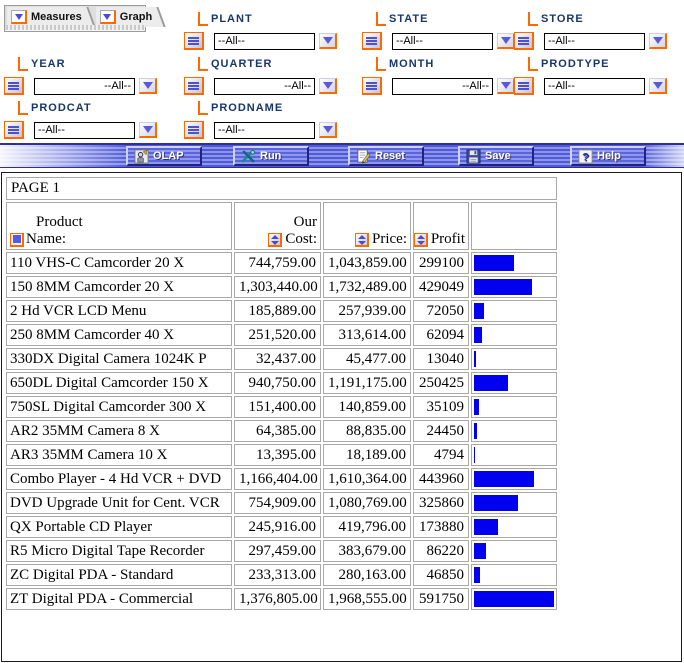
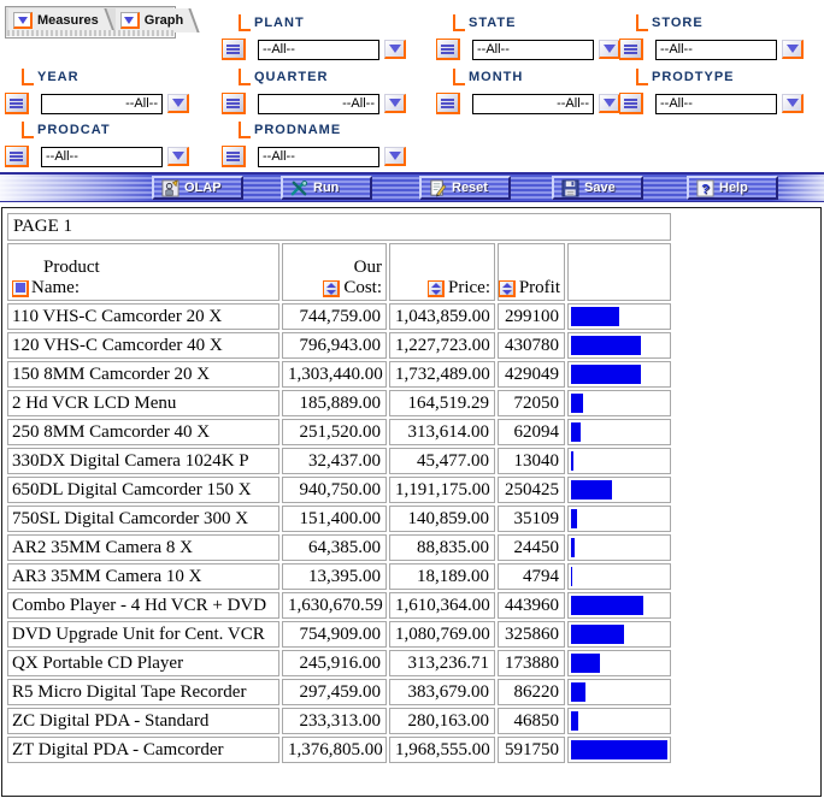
  Measures
  Graph
  PLANT
  --All--
  STATE
  --All--
  STORE
  --All--
  YEAR
  --All--
  QUARTER
  --All--
  MONTH
  --All--
  PRODTYPE
  --All--
  PRODCAT
  --All--
  PRODNAME
  --All--
  OLAP
  Run
  Reset
  Save
  ?
  Help
  PAGE 1
  Product Name:	Our Cost:	Price:	Profit
  110 VHS-C Camcorder 20 X	744,759.00	1,043,859.00	299100
+ 120 VHS-C Camcorder 40 X	796,943.00	1,227,723.00	430780
  150 8MM Camcorder 20 X	1,303,440.00	1,732,489.00	429049
- 2 Hd VCR LCD Menu	185,889.00	257,939.00	72050
+ 2 Hd VCR LCD Menu	185,889.00	164,519.29	72050
  250 8MM Camcorder 40 X	251,520.00	313,614.00	62094
  330DX Digital Camera 1024K P	32,437.00	45,477.00	13040
  650DL Digital Camcorder 150 X	940,750.00	1,191,175.00	250425
  750SL Digital Camcorder 300 X	151,400.00	140,859.00	35109
  AR2 35MM Camera 8 X	64,385.00	88,835.00	24450
  AR3 35MM Camera 10 X	13,395.00	18,189.00	4794
- Combo Player - 4 Hd VCR + DVD	1,166,404.00	1,610,364.00	443960
+ Combo Player - 4 Hd VCR + DVD	1,630,670.59	1,610,364.00	443960
  DVD Upgrade Unit for Cent. VCR	754,909.00	1,080,769.00	325860
- QX Portable CD Player	245,916.00	419,796.00	173880
+ QX Portable CD Player	245,916.00	313,236.71	173880
  R5 Micro Digital Tape Recorder	297,459.00	383,679.00	86220
  ZC Digital PDA - Standard	233,313.00	280,163.00	46850
- ZT Digital PDA - Commercial	1,376,805.00	1,968,555.00	591750
+ ZT Digital PDA - Camcorder	1,376,805.00	1,968,555.00	591750
